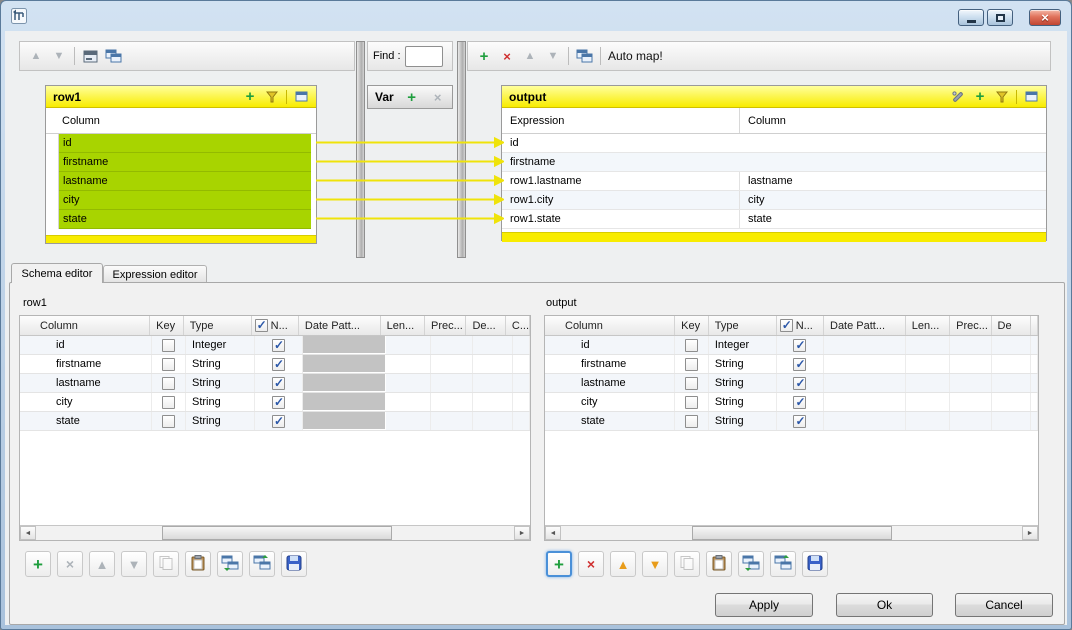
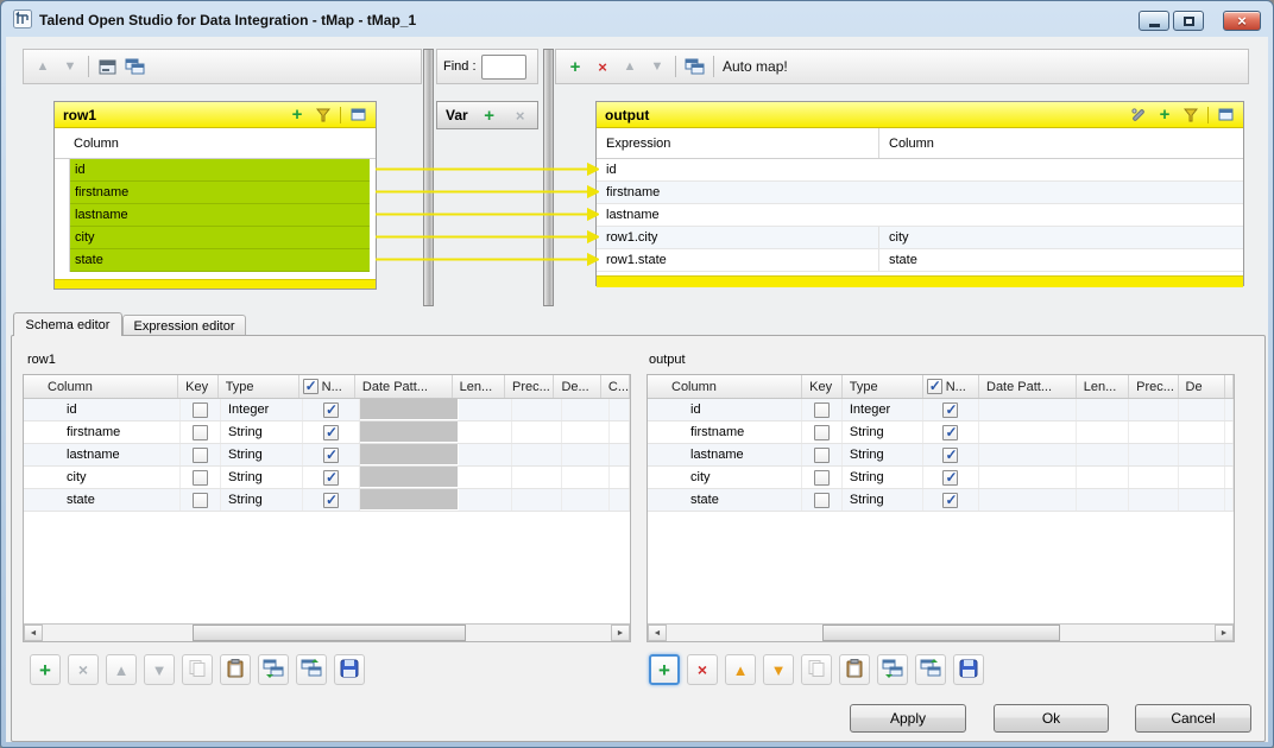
+ Talend Open Studio for Data Integration - tMap - tMap_1
  ×
  ▲
  ▼
  Find :
  +
  ×
  ▲
  ▼
  Auto map!
  Var
  +
  ×
  row1
  +
  Column
  id
  firstname
  lastname
  city
  state
  output
  +
  Expression
  Column
  id
  firstname
- row1.lastname
  lastname
  row1.city
  city
  row1.state
  state
  Schema editor
  Expression editor
  row1
  output
  Column
  Key
  Type
  N...
  Date Patt...
  Len...
  Prec...
  De...
  C...
  id
  Integer
  firstname
  String
  lastname
  String
  city
  String
  state
  String
  Column
  Key
  Type
  N...
  Date Patt...
  Len...
  Prec...
  De
  id
  Integer
  firstname
  String
  lastname
  String
  city
  String
  state
  String
  +
  ×
  ▲
  ▼
  +
  ×
  ▲
  ▼
  Apply
  Ok
  Cancel
